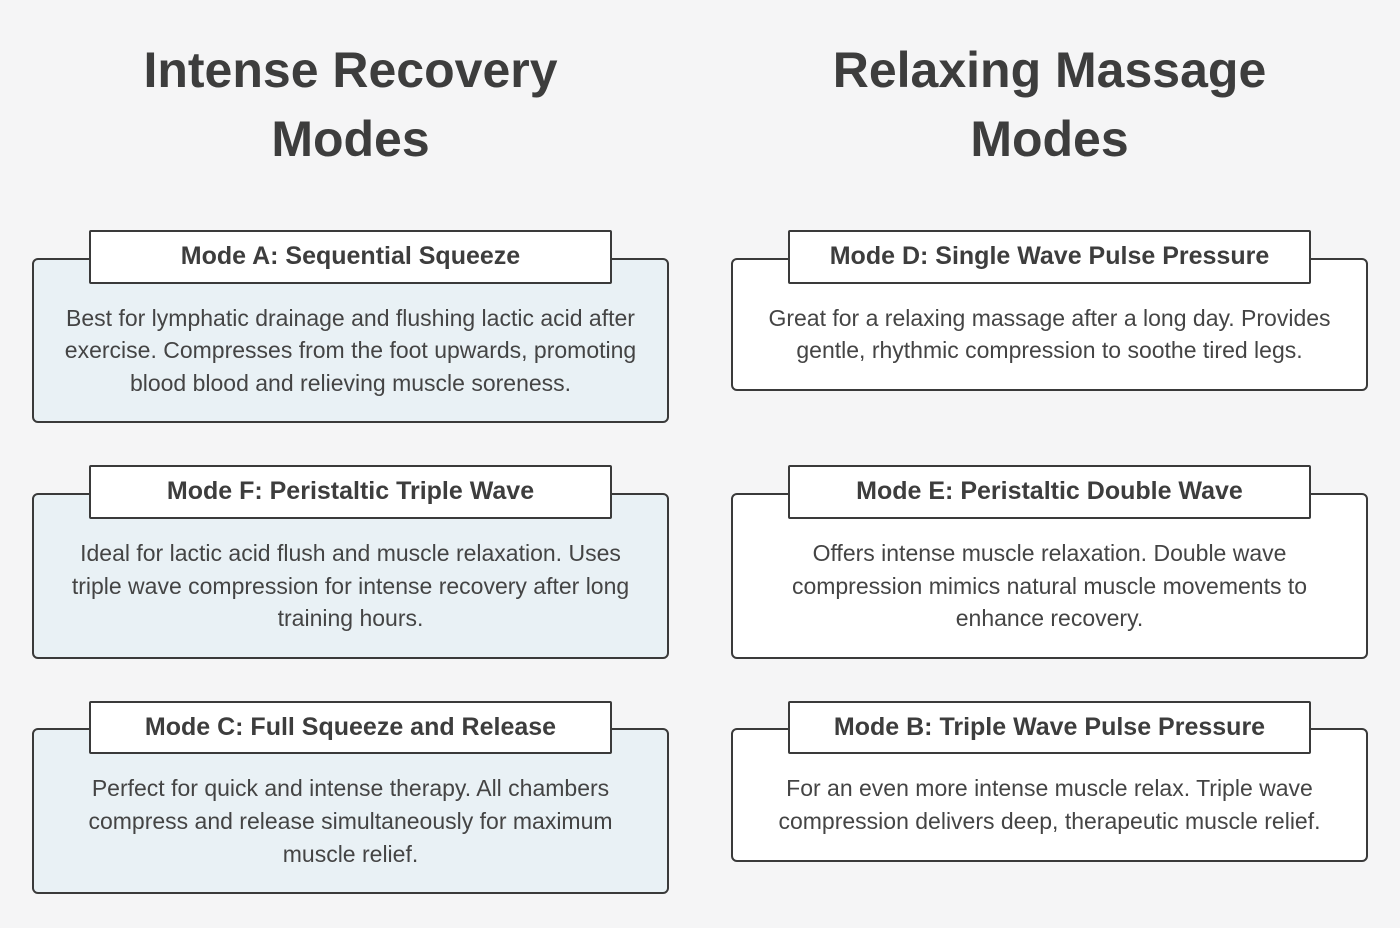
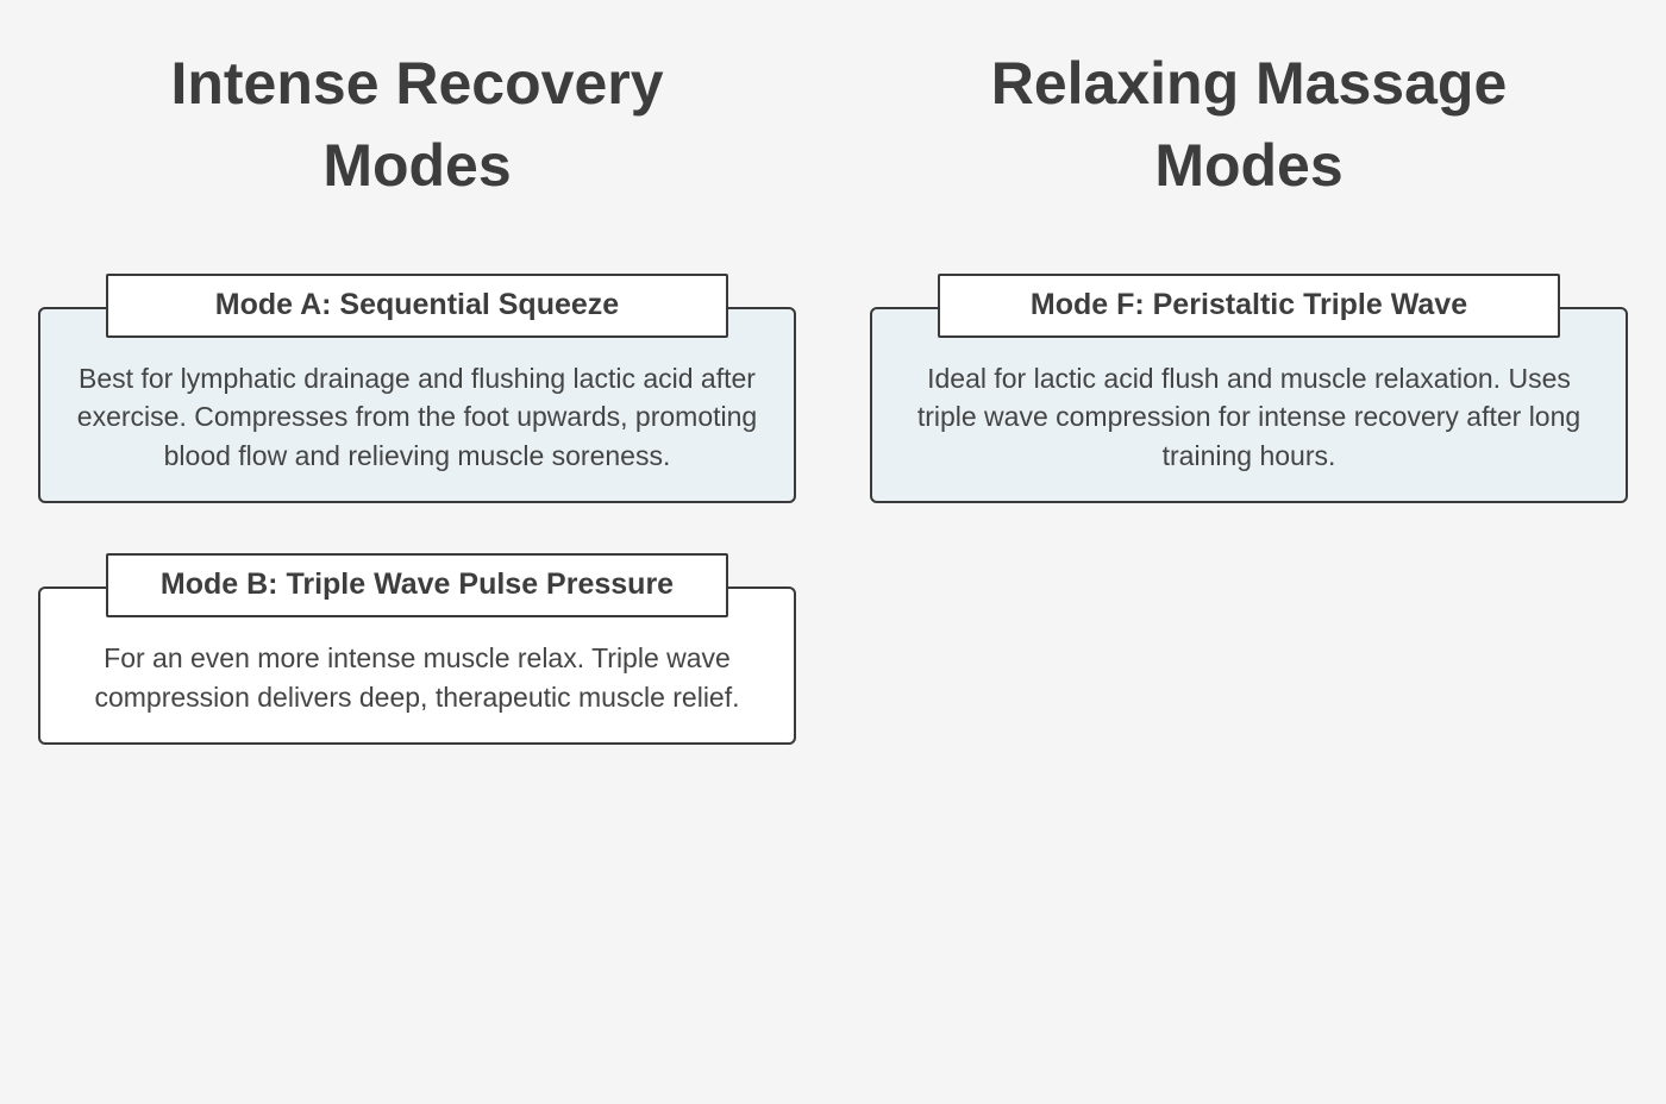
  Intense Recovery Modes
  Relaxing Massage Modes
  Mode A: Sequential Squeeze
- Best for lymphatic drainage and flushing lactic acid after exercise. Compresses from the foot upwards, promoting blood blood and relieving muscle soreness.
+ Best for lymphatic drainage and flushing lactic acid after exercise. Compresses from the foot upwards, promoting blood flow and relieving muscle soreness.
- Mode D: Single Wave Pulse Pressure
- Great for a relaxing massage after a long day. Provides gentle, rhythmic compression to soothe tired legs.
  Mode F: Peristaltic Triple Wave
  Ideal for lactic acid flush and muscle relaxation. Uses triple wave compression for intense recovery after long training hours.
- Mode E: Peristaltic Double Wave
- Offers intense muscle relaxation. Double wave compression mimics natural muscle movements to enhance recovery.
- Mode C: Full Squeeze and Release
- Perfect for quick and intense therapy. All chambers compress and release simultaneously for maximum muscle relief.
  Mode B: Triple Wave Pulse Pressure
  For an even more intense muscle relax. Triple wave compression delivers deep, therapeutic muscle relief.
